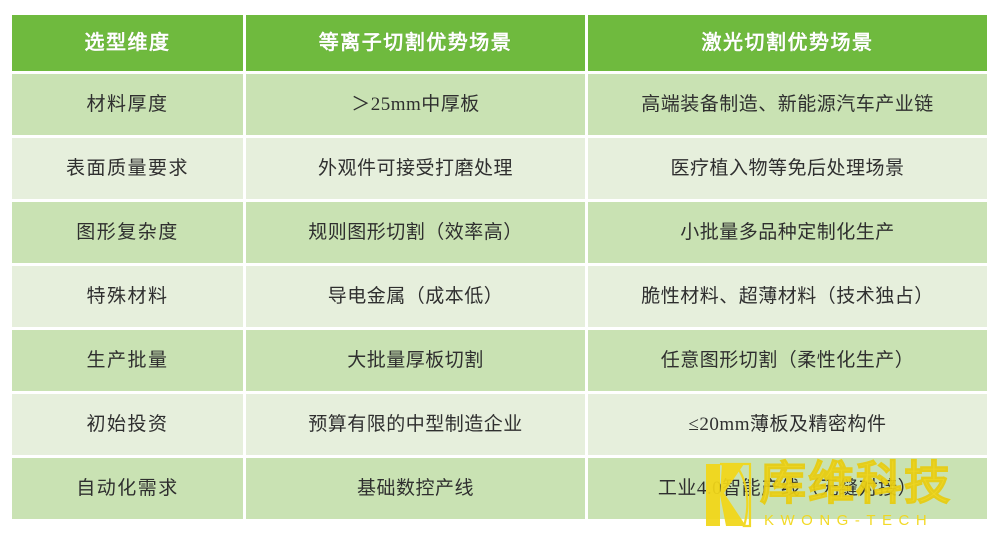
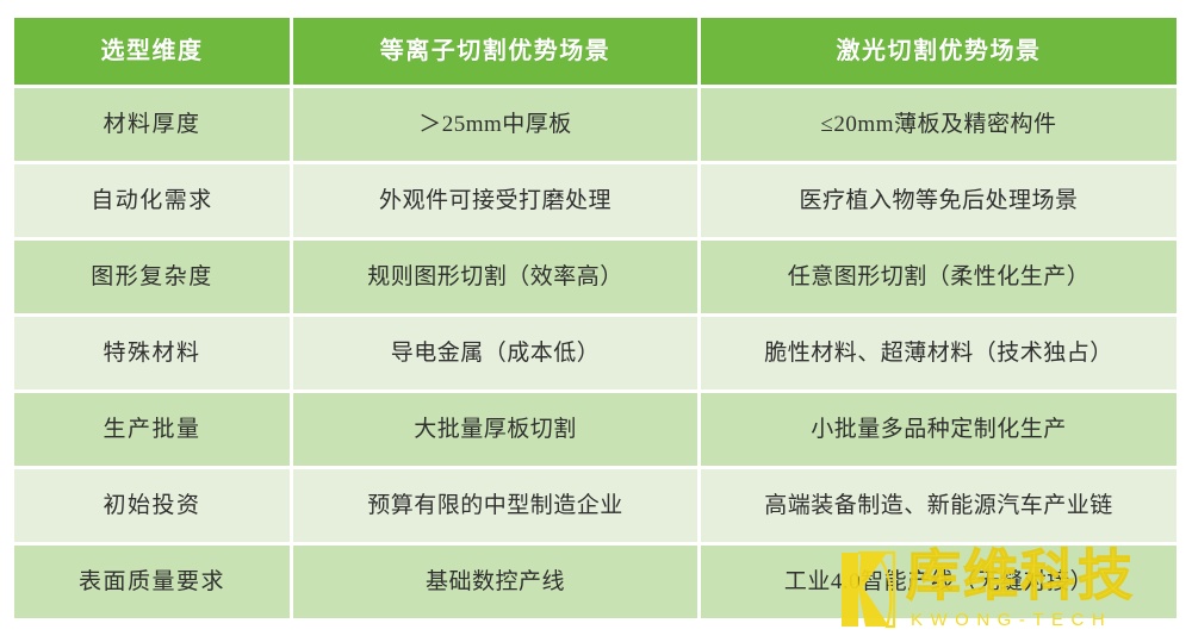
  选型维度	等离子切割优势场景	激光切割优势场景
- 材料厚度	＞25mm中厚板	高端装备制造、新能源汽车产业链
+ 材料厚度	＞25mm中厚板	≤20mm薄板及精密构件
- 表面质量要求	外观件可接受打磨处理	医疗植入物等免后处理场景
+ 自动化需求	外观件可接受打磨处理	医疗植入物等免后处理场景
- 图形复杂度	规则图形切割（效率高）	小批量多品种定制化生产
+ 图形复杂度	规则图形切割（效率高）	任意图形切割（柔性化生产）
  特殊材料	导电金属（成本低）	脆性材料、超薄材料（技术独占）
- 生产批量	大批量厚板切割	任意图形切割（柔性化生产）
+ 生产批量	大批量厚板切割	小批量多品种定制化生产
- 初始投资	预算有限的中型制造企业	≤20mm薄板及精密构件
+ 初始投资	预算有限的中型制造企业	高端装备制造、新能源汽车产业链
- 自动化需求	基础数控产线	工业4智能产线（无缝对接）
+ 表面质量要求	基础数控产线	工业4智能产线（无缝对接）
  库维科技
  KWONG-TECH
